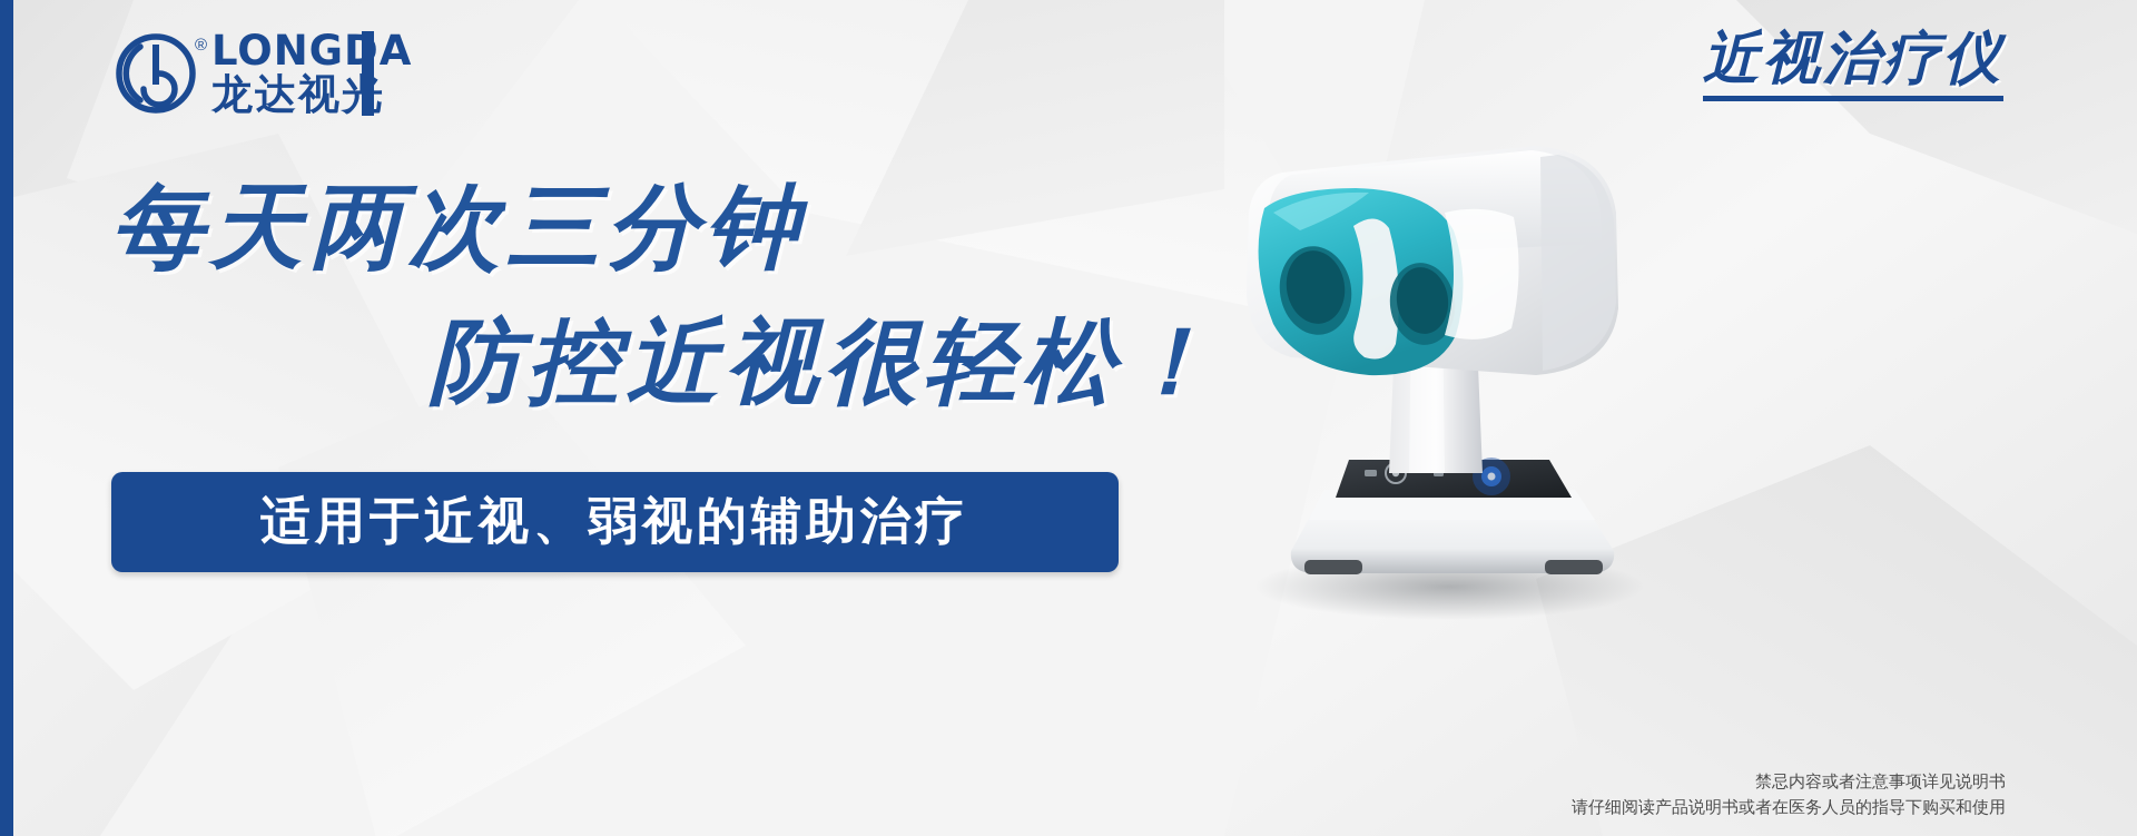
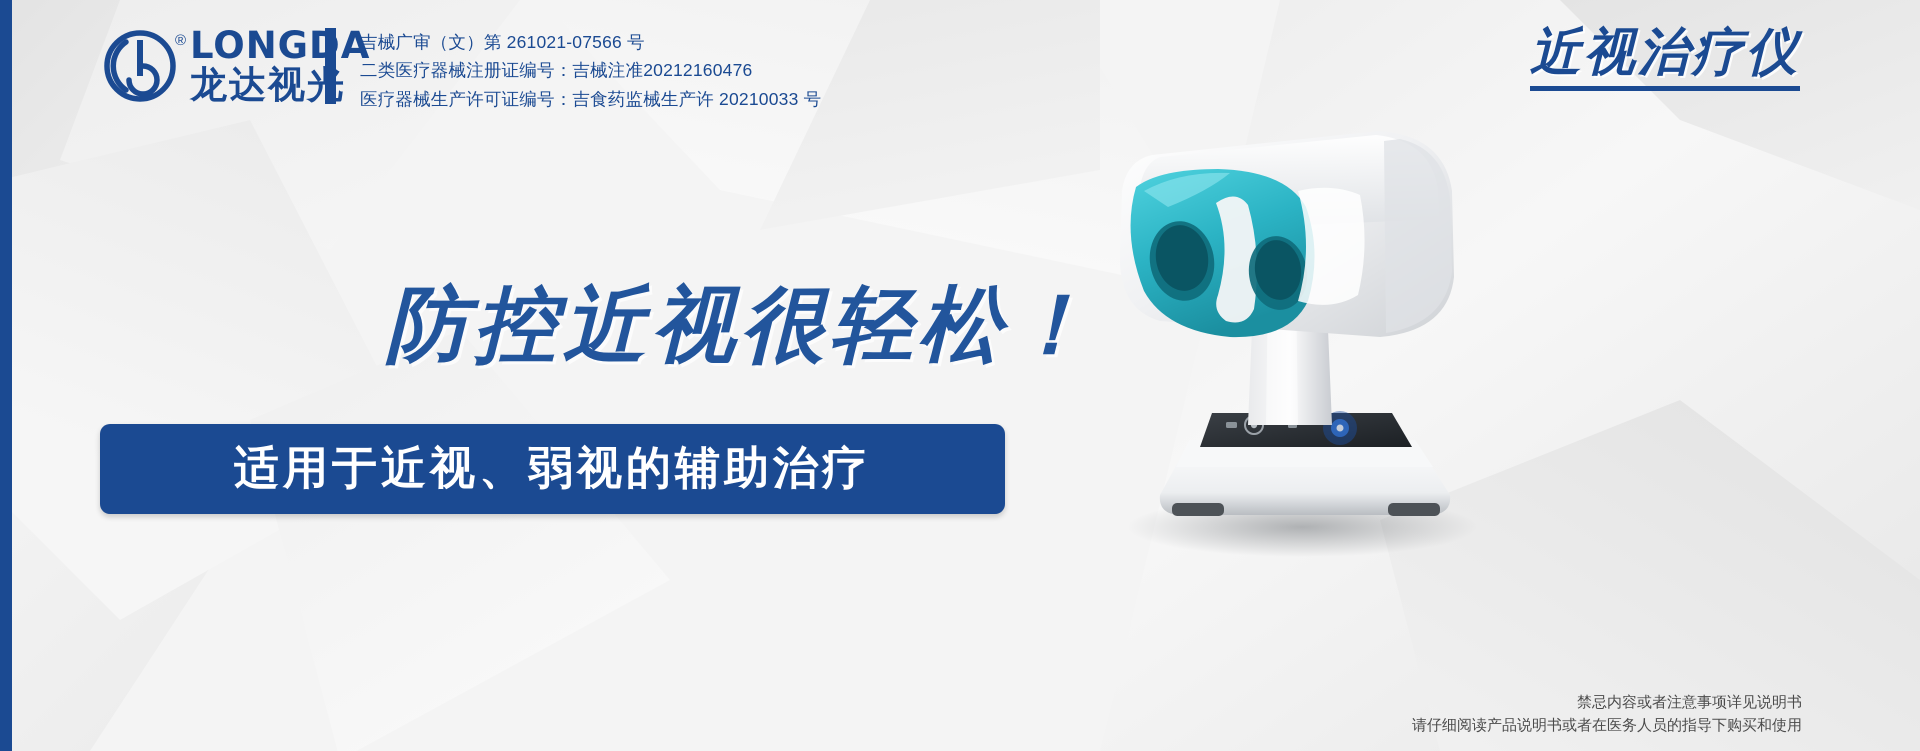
  ®
  LONGA
  龙达视
+ 吉械广审（文）第 261021-07566 号
+ 二类医疗器械注册证编号：吉械注准20212160476
+ 医疗器械生产许可证编号：吉食药监械生产许 20210033 号
  近视治疗仪
- 每天两次三分钟
  防控近视很轻松！
  适用于近视、弱视的辅助治疗
  禁忌内容或者注意事项详见说明书
  请仔细阅读产品说明书或者在医务人员的指导下购买和使用
